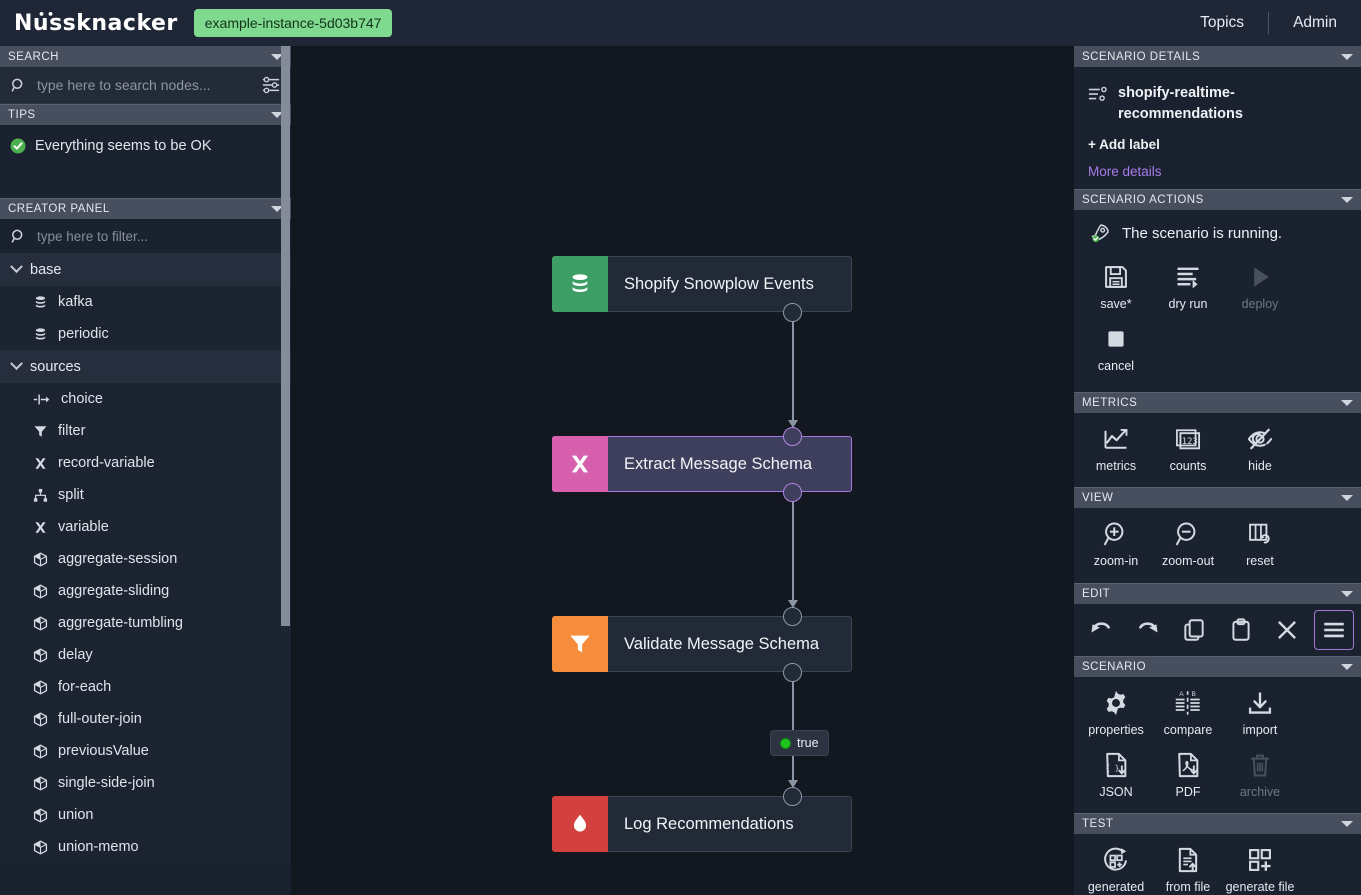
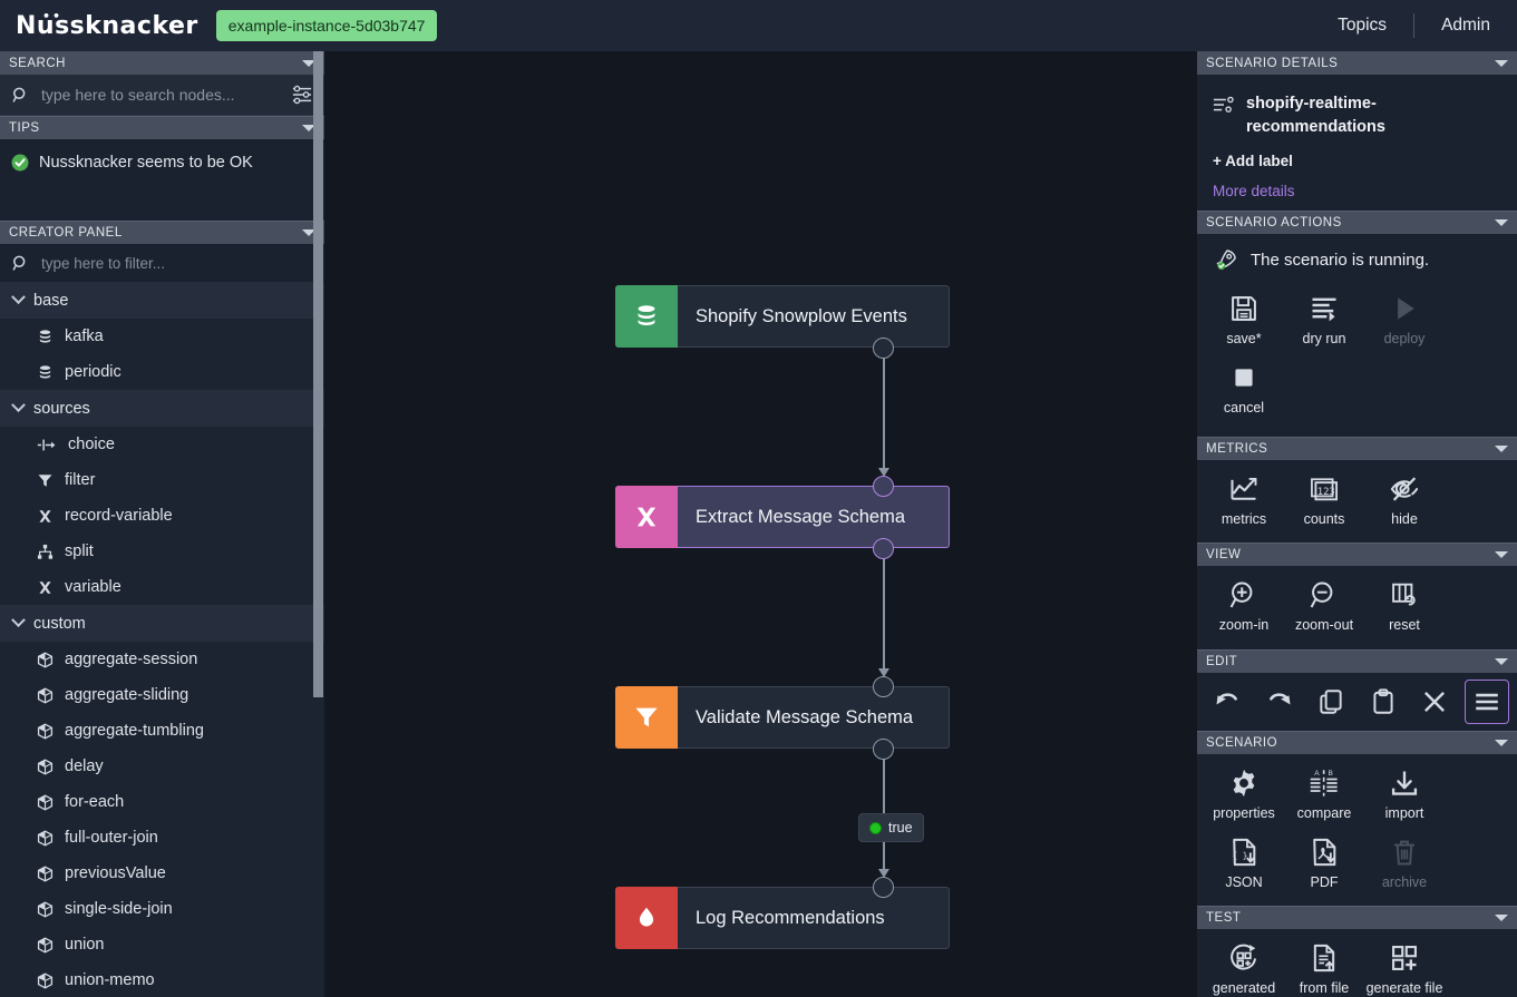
  Nussknacker
  ••
  example-instance-5d03b747
  Topics
  Admin
  SEARCH
  type here to search nodes...
  TIPS
- Everything seems to be OK
+ Nussknacker seems to be OK
  CREATOR PANEL
  type here to filter...
  base
  kafka
  periodic
  sources
  choice
  filter
  record-variable
  split
  variable
+ custom
  aggregate-session
  aggregate-sliding
  aggregate-tumbling
  delay
  for-each
  full-outer-join
  previousValue
  single-side-join
  union
  union-memo
  Shopify Snowplow Events
  Extract Message Schema
  Validate Message Schema
  Log Recommendations
  true
  SCENARIO DETAILS
  shopify-realtime-recommendations
  + Add label
  More details
  SCENARIO ACTIONS
  The scenario is running.
  save*
  dry run
  deploy
  cancel
  METRICS
  metrics
  123
  counts
  hide
  VIEW
  zoom-in
  zoom-out
  reset
  EDIT
  SCENARIO
  properties
  compare
  import
  { }
  JSON
  PDF
  archive
  TEST
  generated
  from file
  generate file
